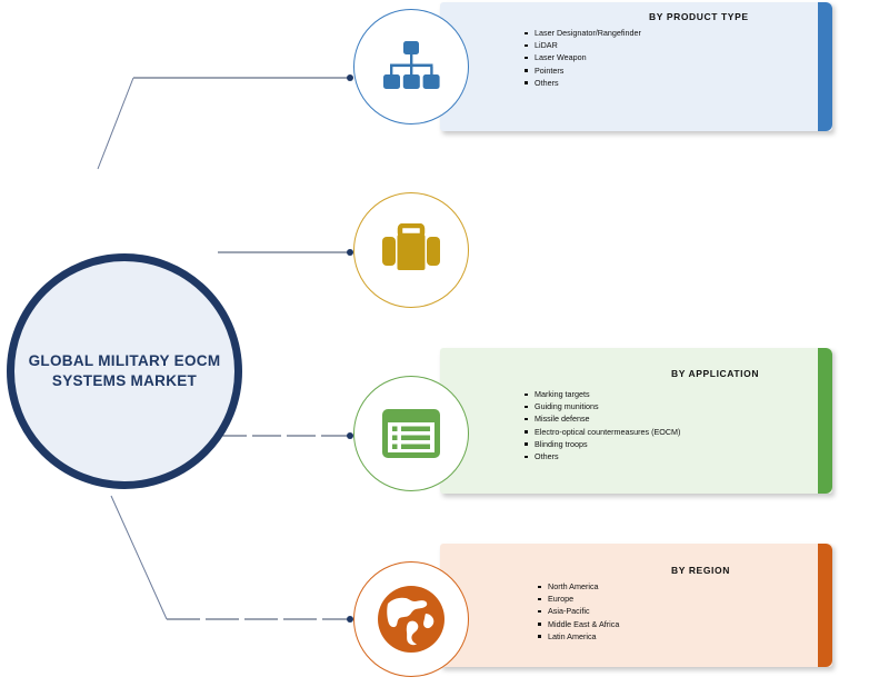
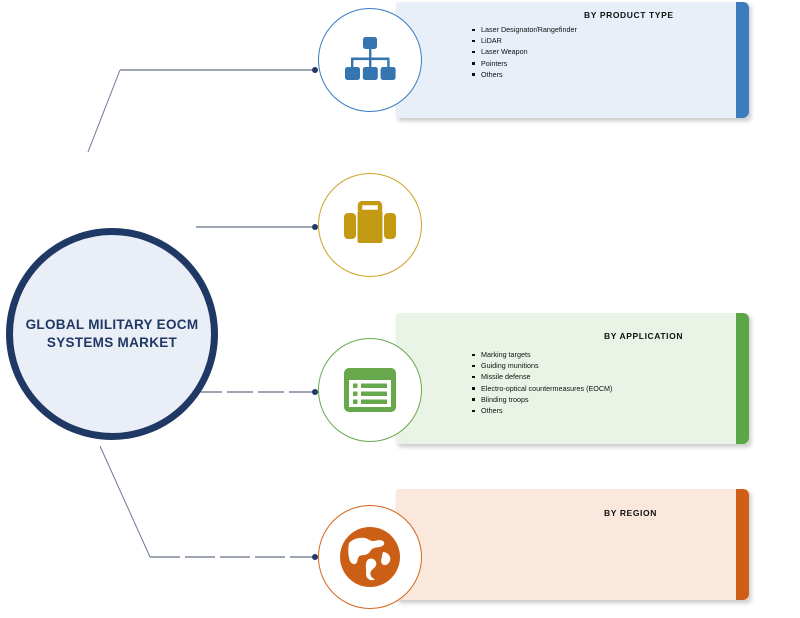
  BY PRODUCT TYPE
  Laser Designator/Rangefinder
  LiDAR
  Laser Weapon
  Pointers
  Others
  BY APPLICATION
  Marking targets
  Guiding munitions
  Missile defense
  Electro-optical countermeasures (EOCM)
  Blinding troops
  Others
  BY REGION
- North America
- Europe
- Asia-Pacific
- Middle East & Africa
- Latin America
  GLOBAL MILITARY EOCM SYSTEMS MARKET
